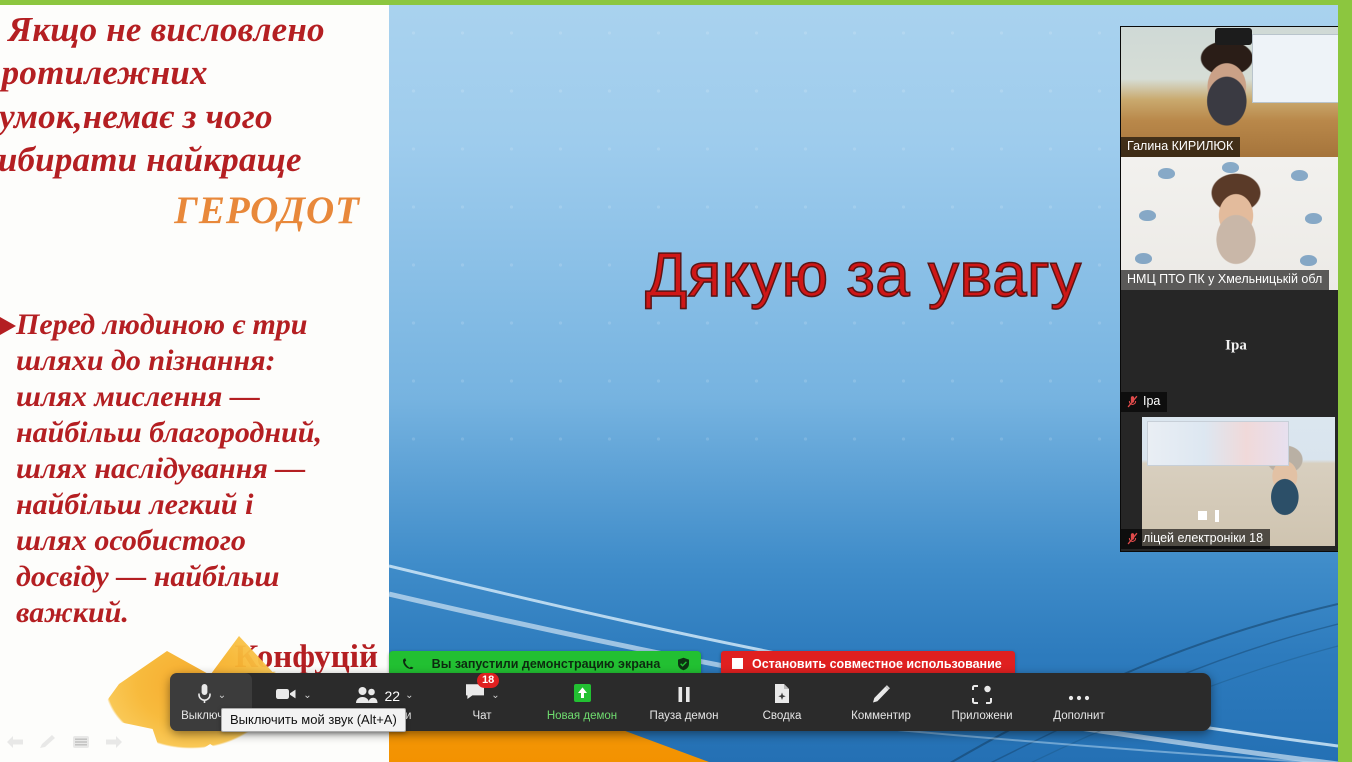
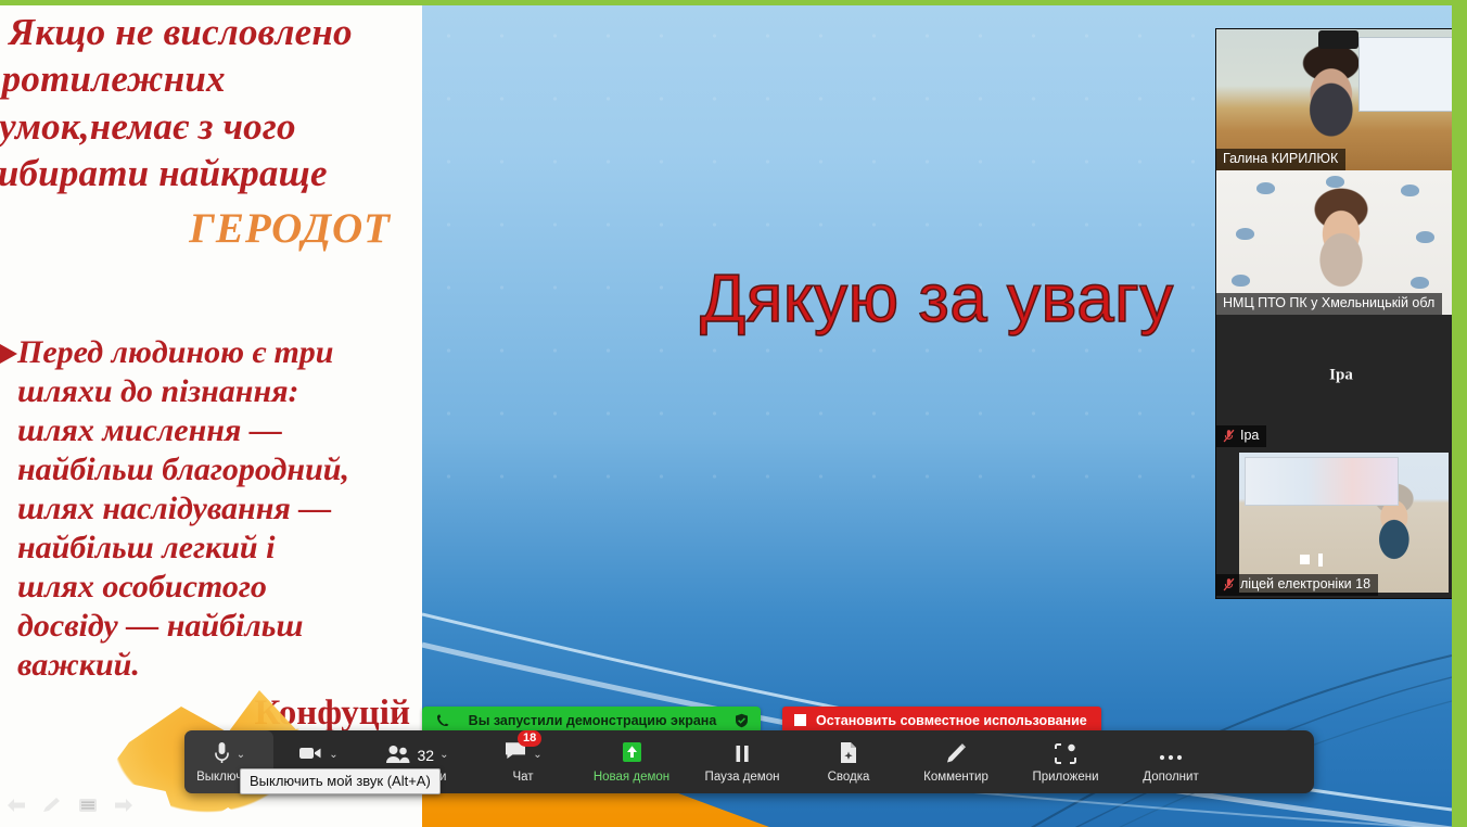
  Якщо не висловлено
  ротилежних
  умок,немає з чого
  ибирати найкраще
  ГЕРОДОТ
  Перед людиною є три
  шляхи до пізнання:
  шлях мислення —
  найбільш благородний,
  шлях наслідування —
  найбільш легкий і
  шлях особистого
  досвіду — найбільш
  важкий.
  онфуцій
  Дякую за увагу
  Галина КИРИЛЮК
  НМЦ ПТО ПК у Хмельницькій обл
  Іра
  Іра
  ліцей електроніки 18
  Вы запустили демонстрацию экрана
  Остановить совместное использование
  ⌄
  ⌄
- 22
+ 32
  ⌄
  18
  ⌄
  Чат
  Новая демон
  Пауза демон
  Сводка
  Комментир
  Приложени
  Дополнит
  Выключить мой звук (Alt+A)
